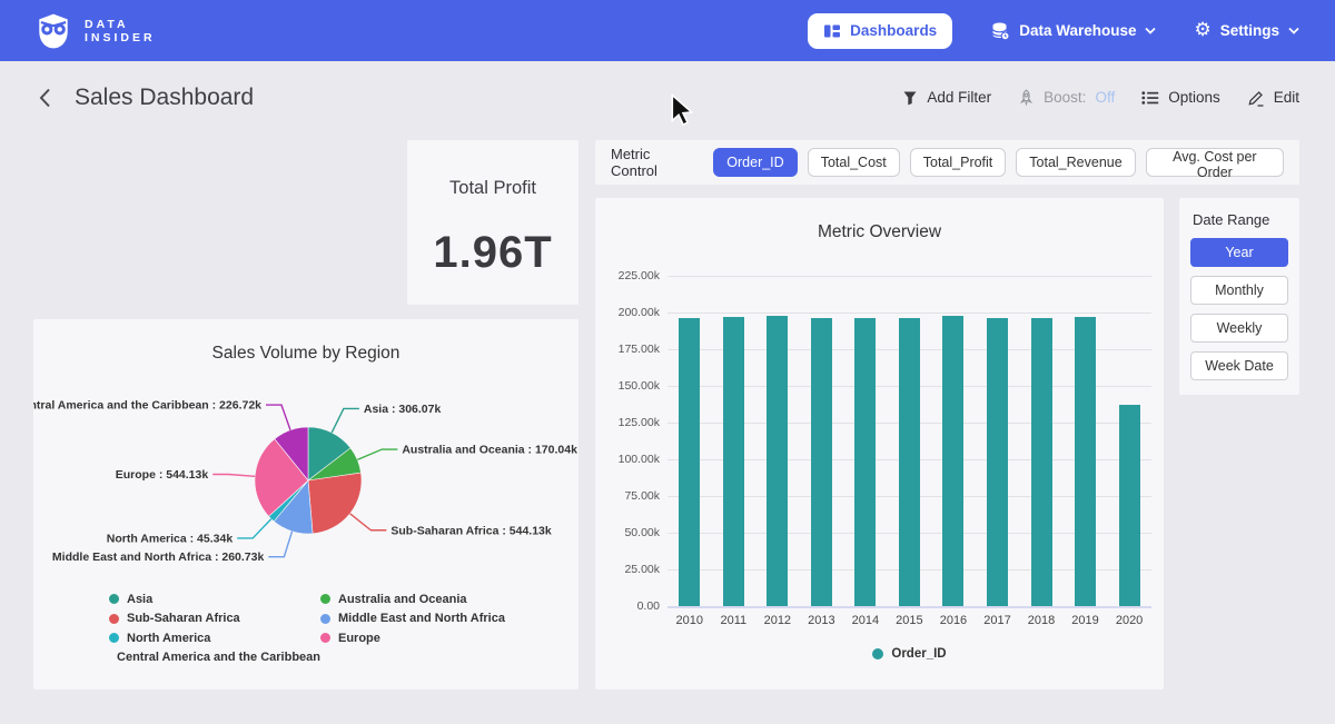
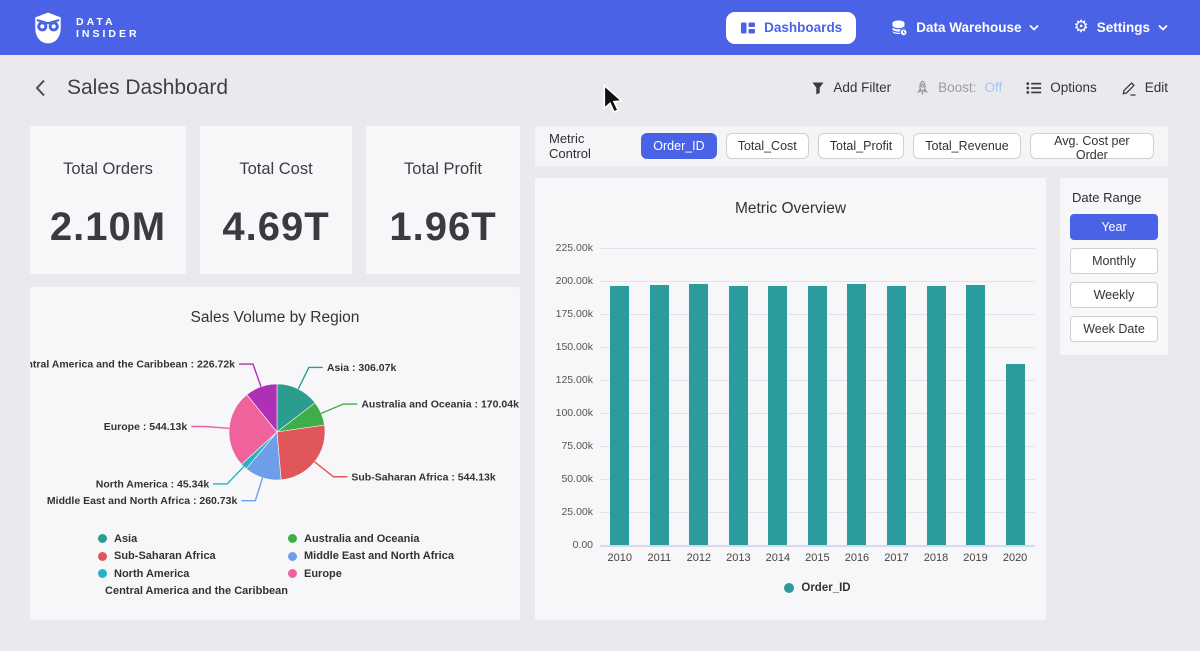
  DATA
  INSIDER
  Dashboards
  Data Warehouse
  ⚙
  Settings
  Sales Dashboard
  Add Filter
  Boost:
  Off
  Options
  Edit
+ Total Orders
+ 2.10M
+ Total Cost
+ 4.69T
  Total Profit
  1.96T
  Metric Control
  Order_ID
  Total_Cost
  Total_Profit
  Total_Revenue
  Avg. Cost per Order
  Metric Overview
  225.00k
  200.00k
  175.00k
  150.00k
  125.00k
  100.00k
  75.00k
  50.00k
  25.00k
  0.00
  2010
  2011
  2012
  2013
  2014
  2015
  2016
  2017
  2018
  2019
  2020
  Order_ID
  Date Range
  Year
  Monthly
  Weekly
  Week Date
  Sales Volume by Region
  Asia : 306.07k
  Australia and Oceania : 170.04k
  Sub-Saharan Africa : 544.13k
  Middle East and North Africa : 260.73k
  North America : 45.34k
  Europe : 544.13k
  ntral America and the Caribbean : 226.72k
  Asia
  Sub-Saharan Africa
  North America
  Central America and the Caribbean
  Australia and Oceania
  Middle East and North Africa
  Europe
